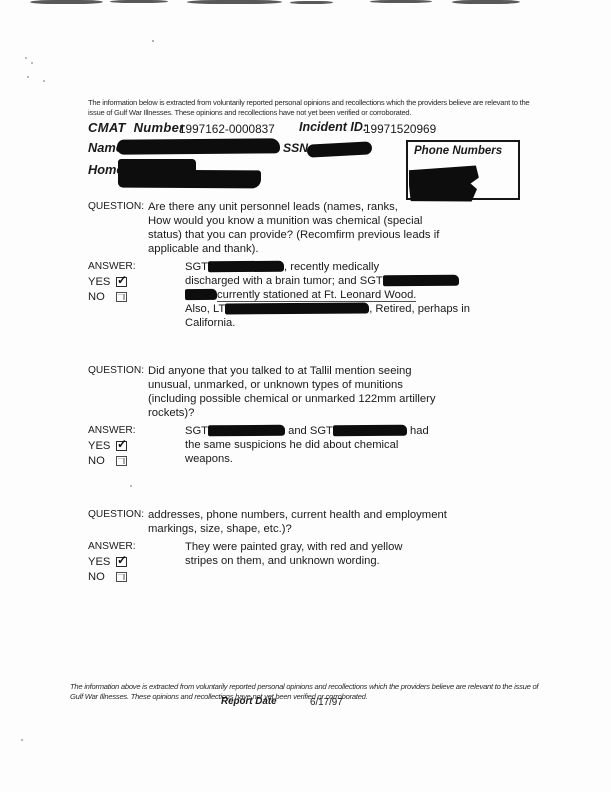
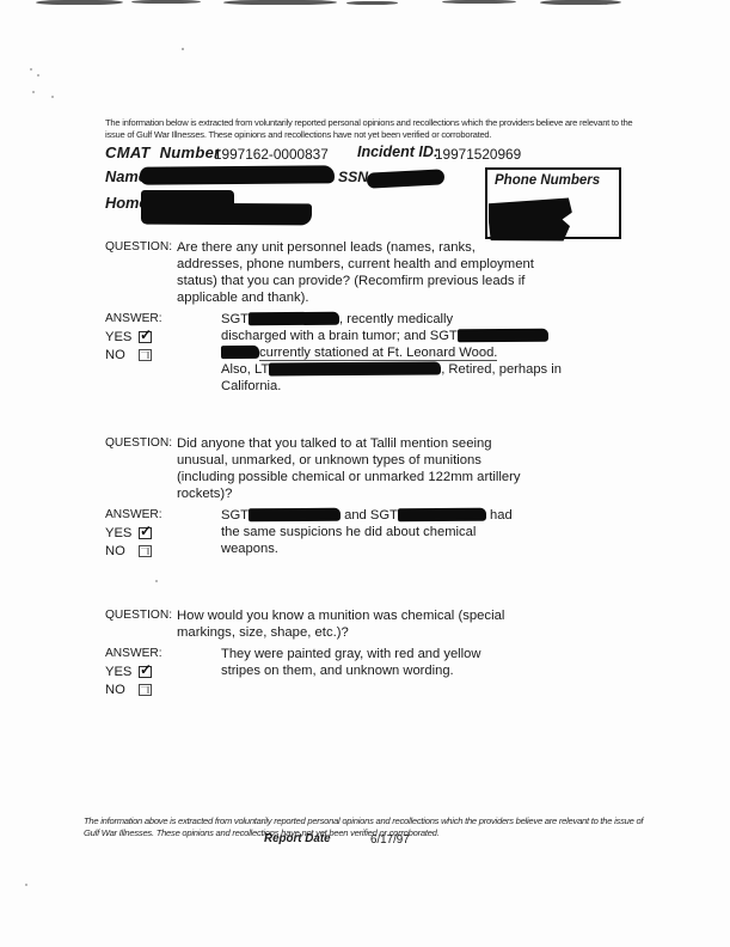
  The information below is extracted from voluntarily reported personal opinions and recollections which the providers believe are relevant to the issue of Gulf War Illnesses. These opinions and recollections have not yet been verified or corroborated.
  CMAT Number
  1997162-0000837
  Incident ID:
  19971520969
  Nam
  SSN
  Hom
  Phone Numbers
  QUESTION:
  Are there any unit personnel leads (names, ranks,
- How would you know a munition was chemical (special
+ addresses, phone numbers, current health and employment
  status) that you can provide? (Recomfirm previous leads if
  applicable and thank).
  ANSWER:
  YES
  ✓
  NO
  SGT , recently medically
  discharged with a brain tumor; and SGT
  currently stationed at Ft. Leonard Wood.
  Also, LT , Retired, perhaps in
  California.
  QUESTION:
  Did anyone that you talked to at Tallil mention seeing
  unusual, unmarked, or unknown types of munitions
  (including possible chemical or unmarked 122mm artillery
  rockets)?
  ANSWER:
  YES
  ✓
  NO
  SGT and SGT had
  the same suspicions he did about chemical
  weapons.
  QUESTION:
- addresses, phone numbers, current health and employment
+ How would you know a munition was chemical (special
  markings, size, shape, etc.)?
  ANSWER:
  YES
  ✓
  NO
  They were painted gray, with red and yellow
  stripes on them, and unknown wording.
  The information above is extracted from voluntarily reported personal opinions and recollections which the providers believe are relevant to the issue of Gulf War Illnesses. These opinions and recollections have not yet been verified or corroborated.
  Report Date
  6/17/97
